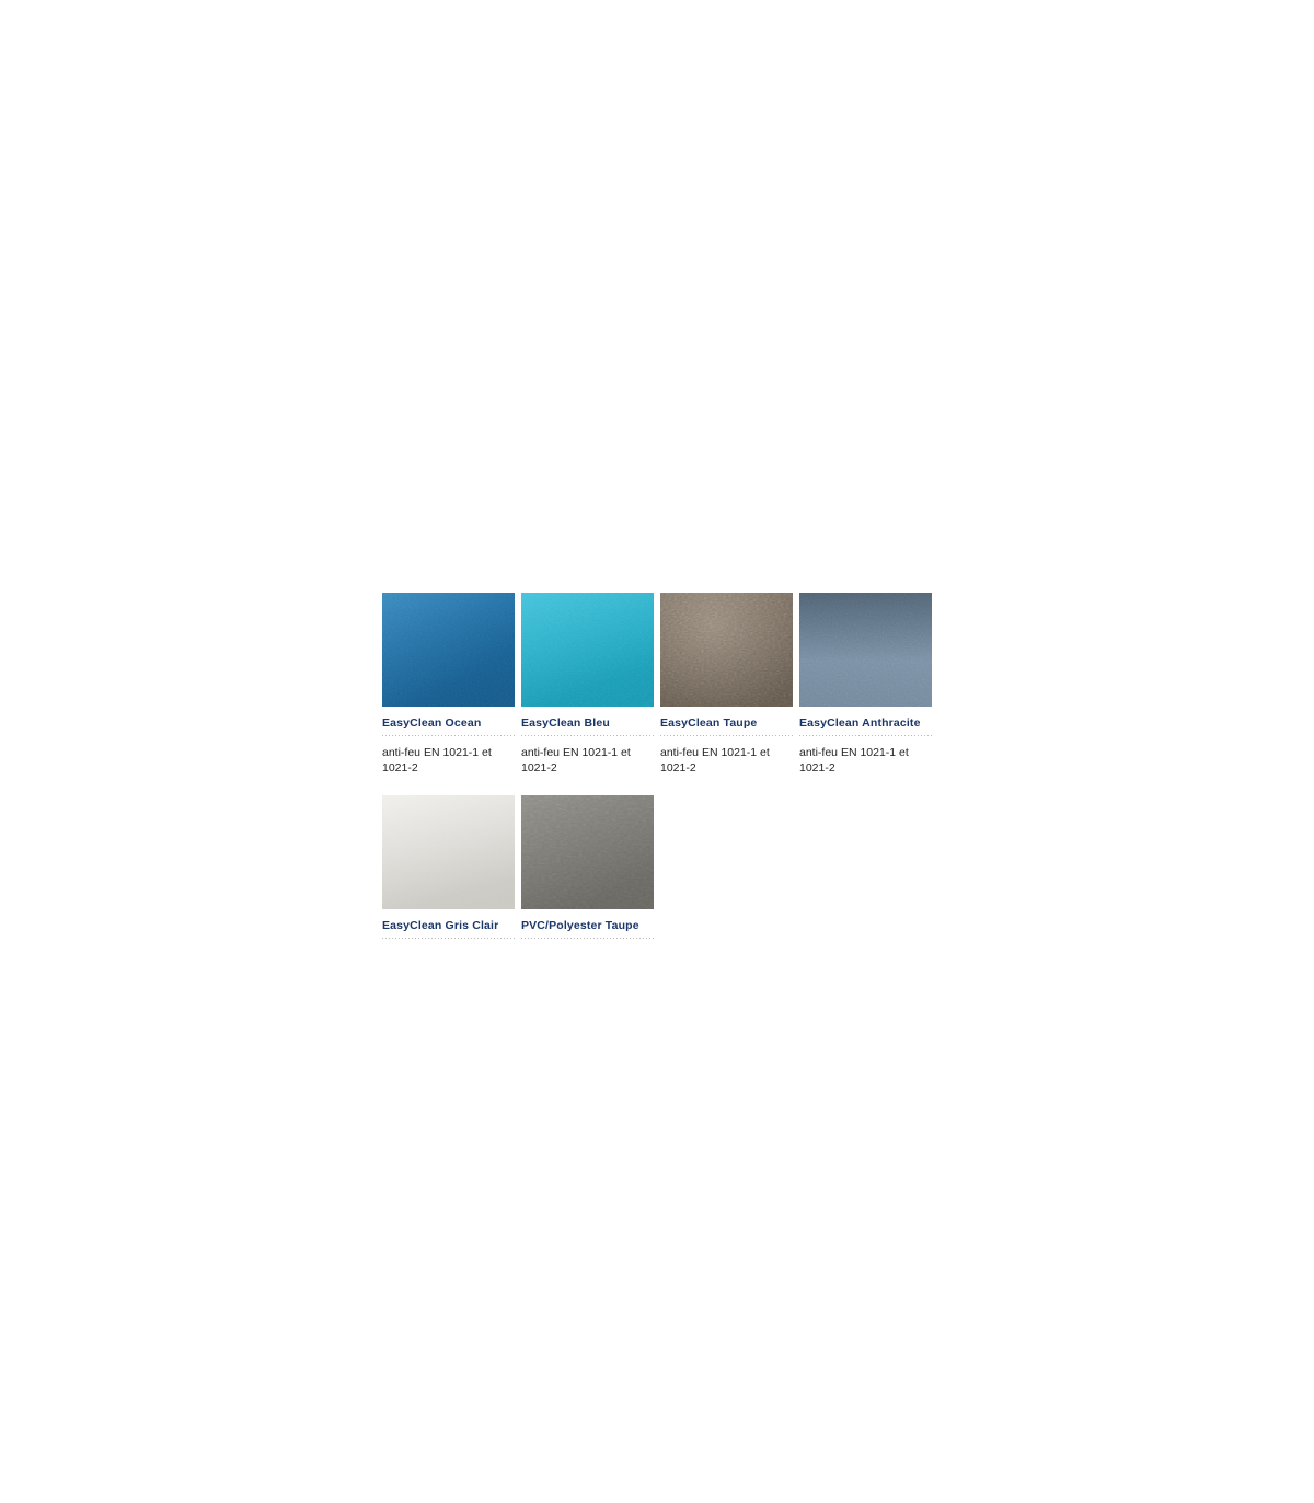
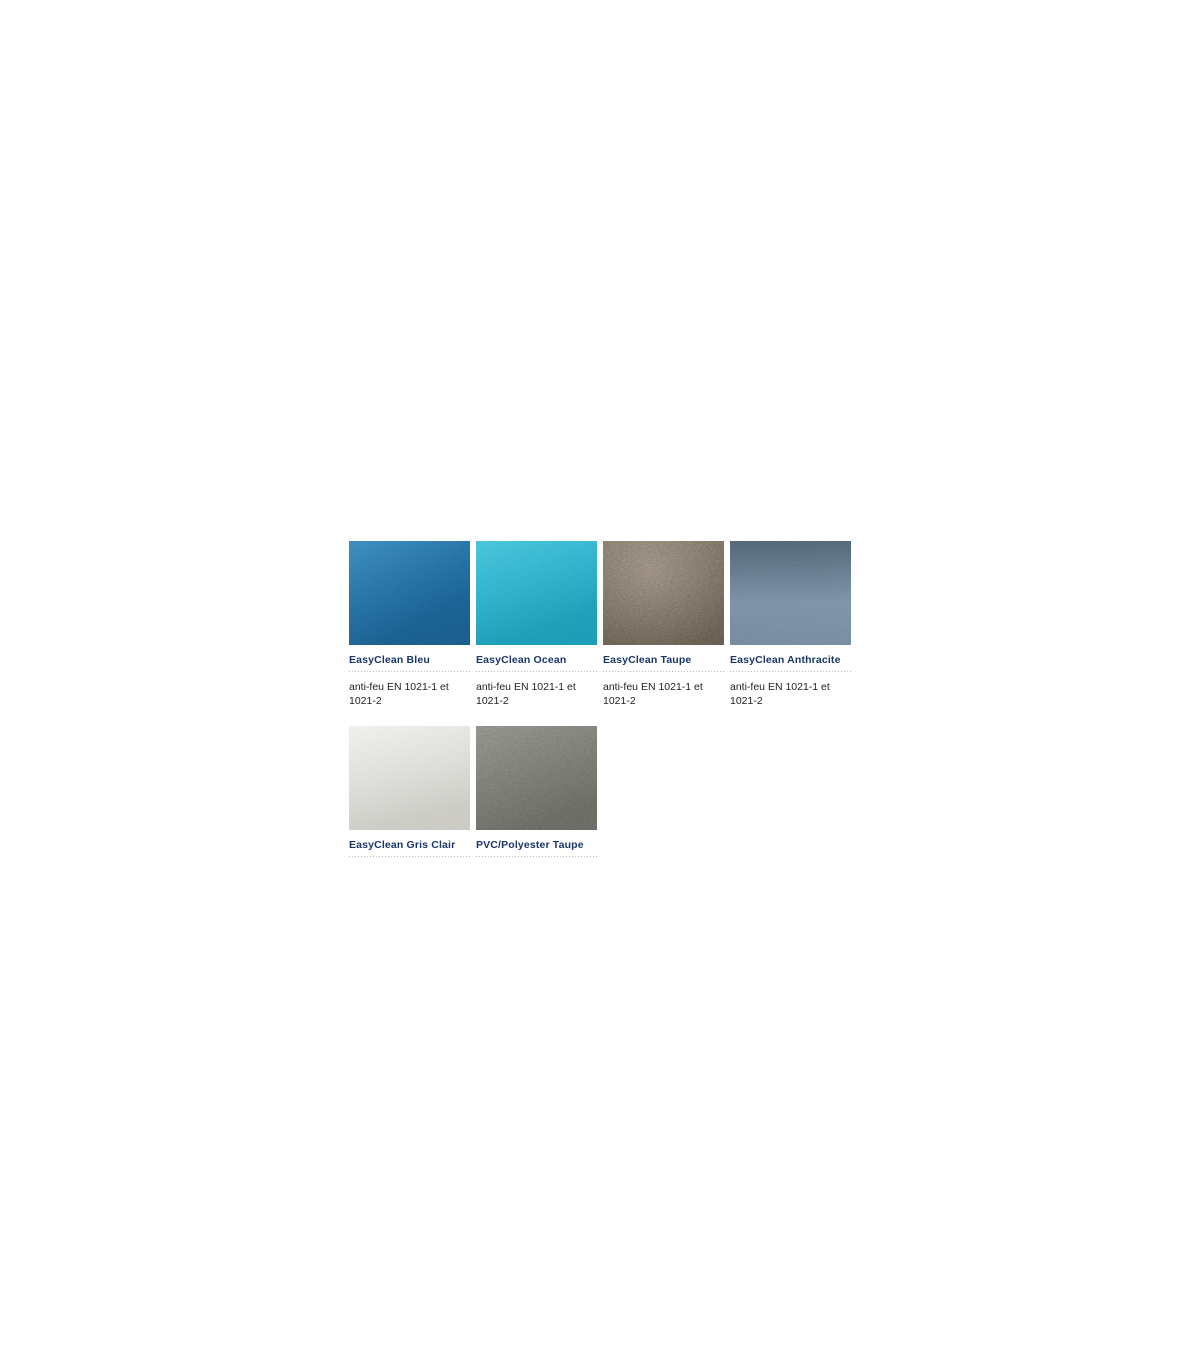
- EasyClean Ocean
+ EasyClean Bleu
  anti-feu EN 1021-1 et 1021-2
- EasyClean Bleu
+ EasyClean Ocean
  anti-feu EN 1021-1 et 1021-2
  EasyClean Taupe
  anti-feu EN 1021-1 et 1021-2
  EasyClean Anthracite
  anti-feu EN 1021-1 et 1021-2
  EasyClean Gris Clair
  PVC/Polyester Taupe
